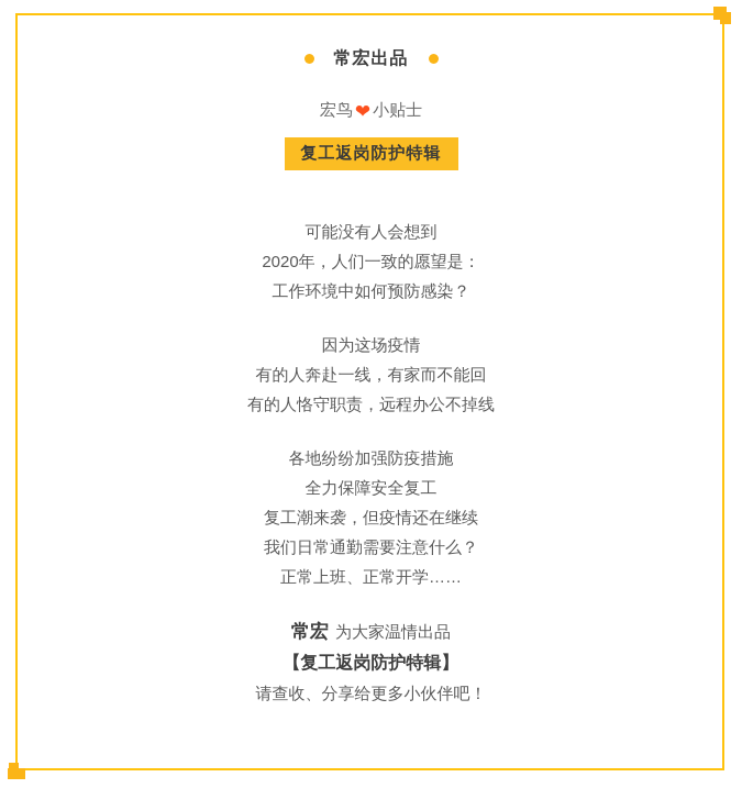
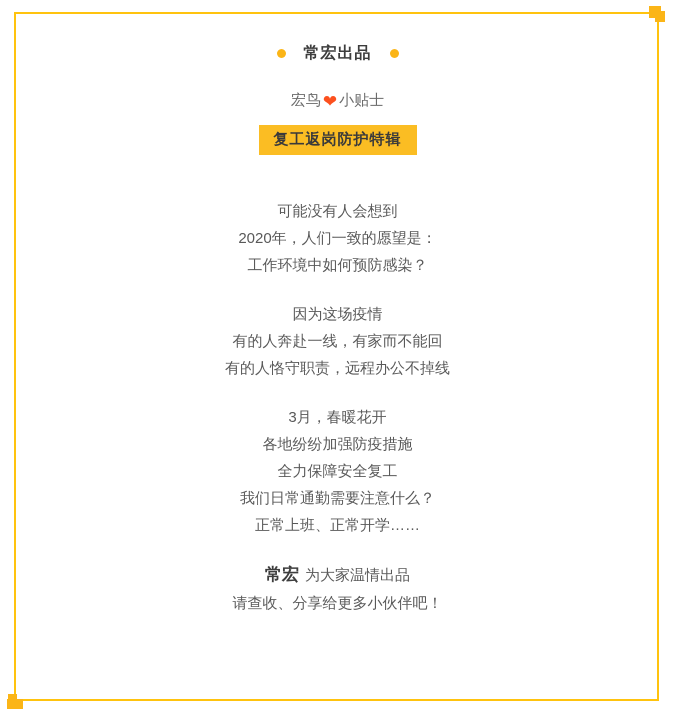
  常宏出品
  宏鸟
  ❤
  小贴士
  复工返岗防护特辑
  可能没有人会想到
  2020年，人们一致的愿望是：
  工作环境中如何预防感染？
  因为这场疫情
  有的人奔赴一线，有家而不能回
  有的人恪守职责，远程办公不掉线
+ 3月，春暖花开
  各地纷纷加强防疫措施
  全力保障安全复工
- 复工潮来袭，但疫情还在继续
  我们日常通勤需要注意什么？
  正常上班、正常开学……
  常宏 为大家温情出品
- 【复工返岗防护特辑】
  请查收、分享给更多小伙伴吧！
